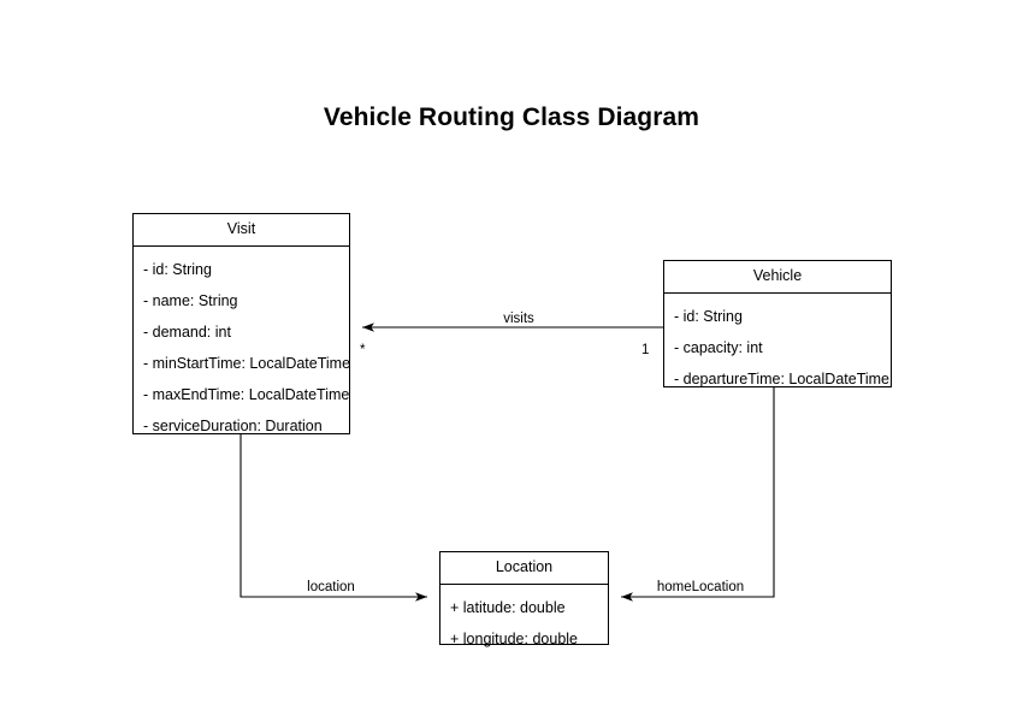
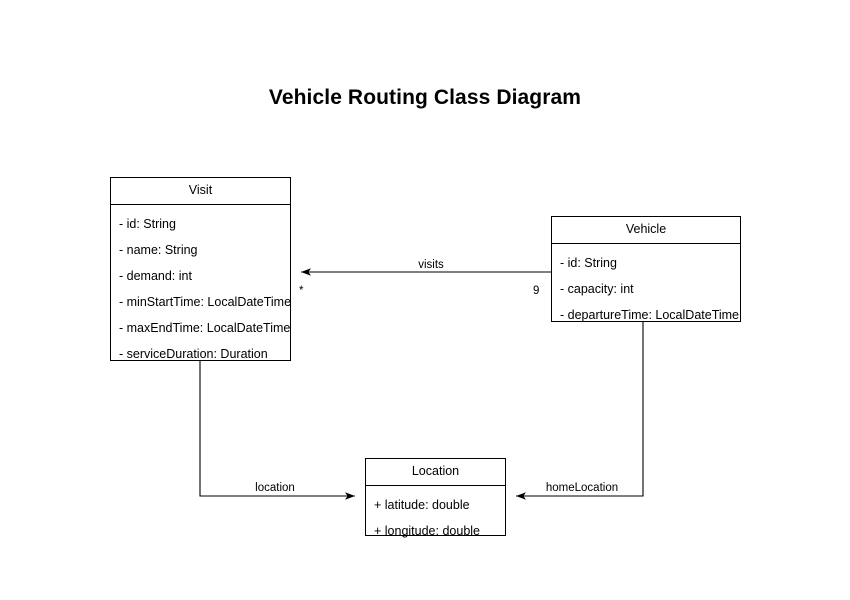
  Vehicle Routing Class Diagram
  visits
  *
- 1
+ 9
  location
  homeLocation
  Visit
  - id: String
  - name: String
  - demand: int
  - minStartTime: LocalDateTime
  - maxEndTime: LocalDateTime
  - serviceDuration: Duration
  Vehicle
  - id: String
  - capacity: int
  - departureTime: LocalDateTime
  Location
  + latitude: double
  + longitude: double
